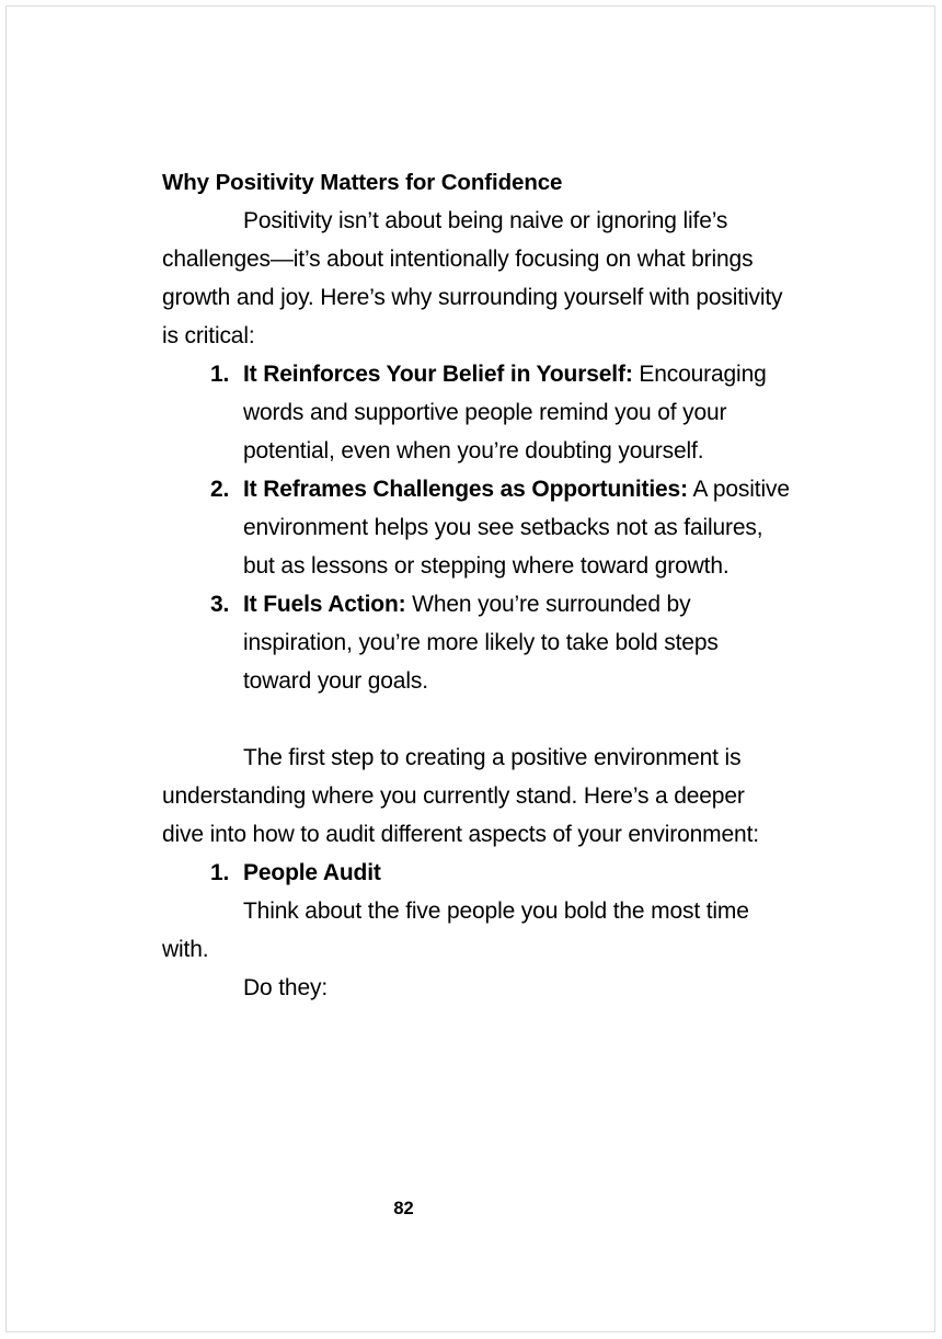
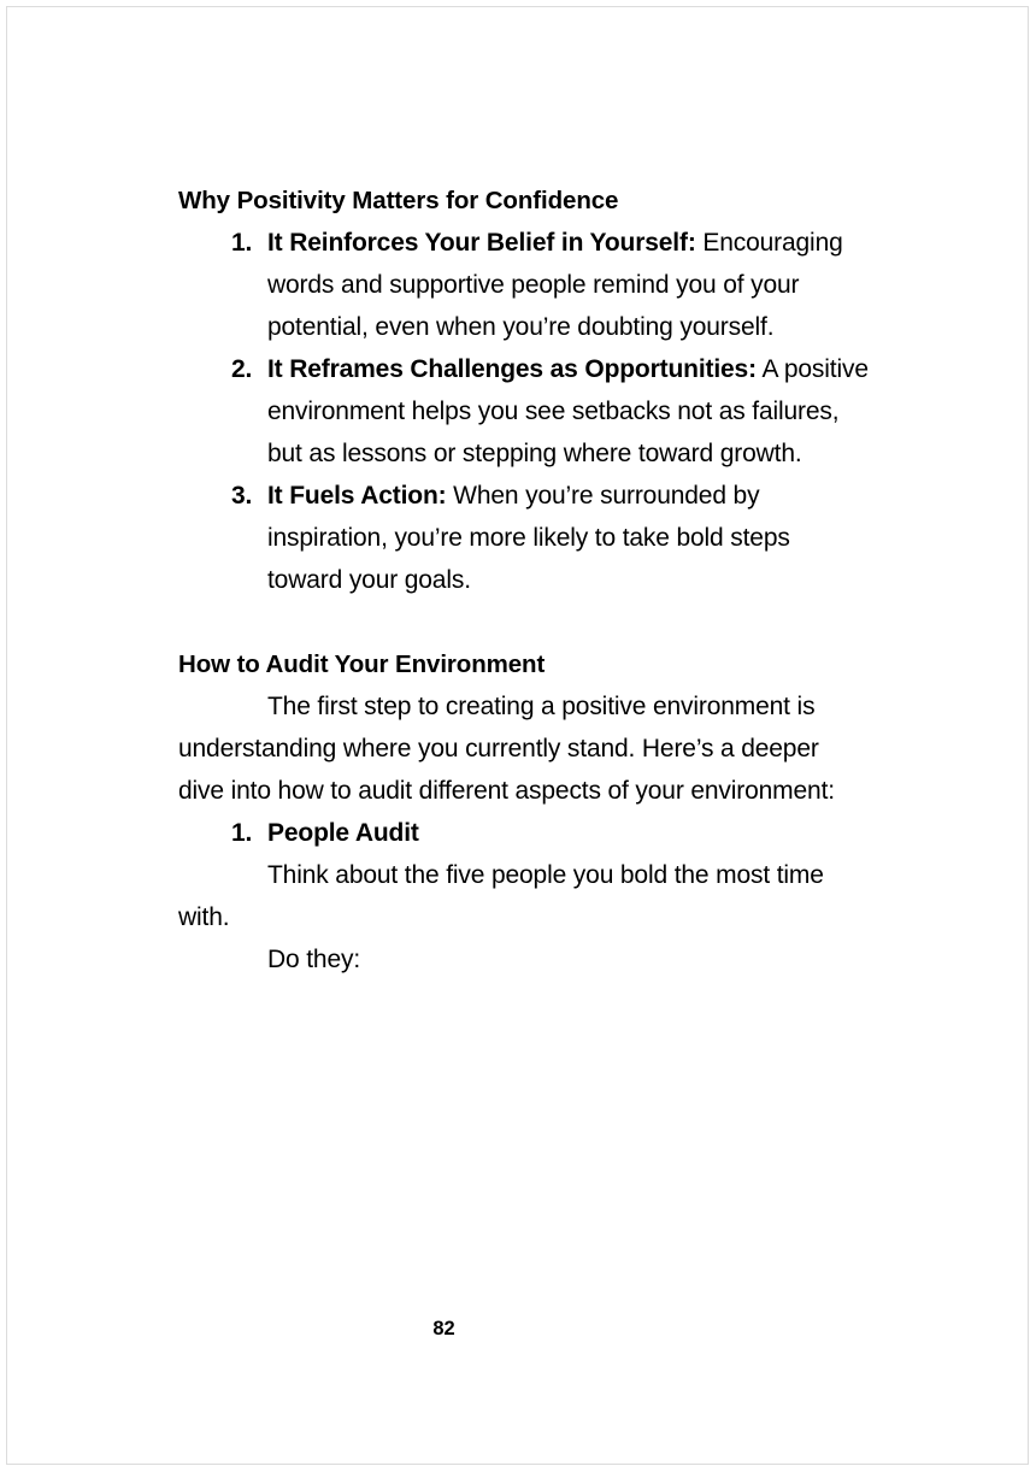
  Why Positivity Matters for Confidence
- Positivity isn’t about being naive or ignoring life’s challenges—it’s about intentionally focusing on what brings growth and joy. Here’s why surrounding yourself with positivity is critical:
  1.
  It Reinforces Your Belief in Yourself: Encouraging words and supportive people remind you of your potential, even when you’re doubting yourself.
  2.
  It Reframes Challenges as Opportunities: A positive environment helps you see setbacks not as failures, but as lessons or stepping where toward growth.
  3.
  It Fuels Action: When you’re surrounded by inspiration, you’re more likely to take bold steps toward your goals.
+ How to Audit Your Environment
  The first step to creating a positive environment is understanding where you currently stand. Here’s a deeper dive into how to audit different aspects of your environment:
  1.
  People Audit
  Think about the five people you bold the most time with.
  Do they:
  82
